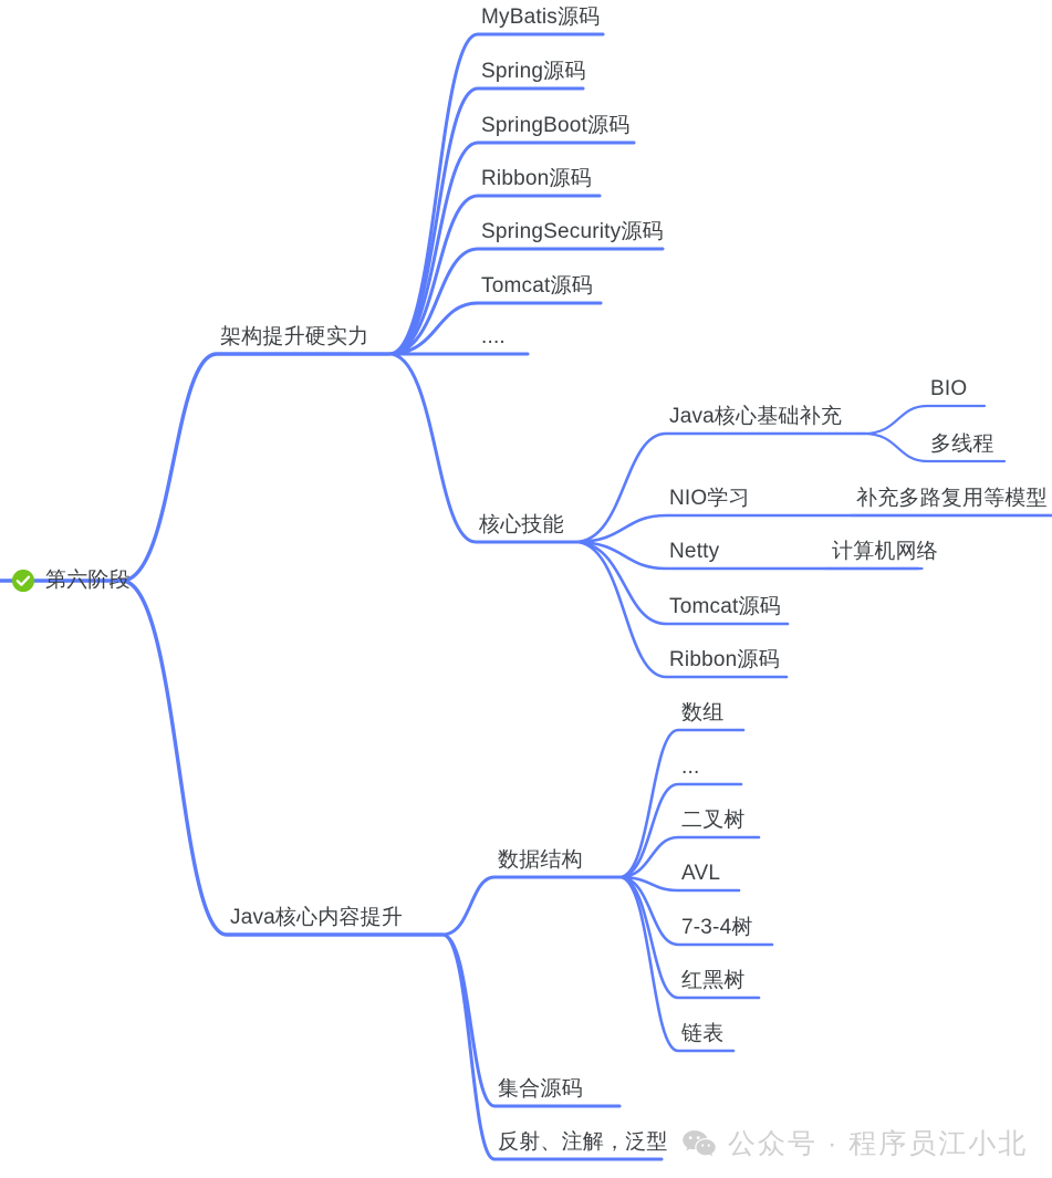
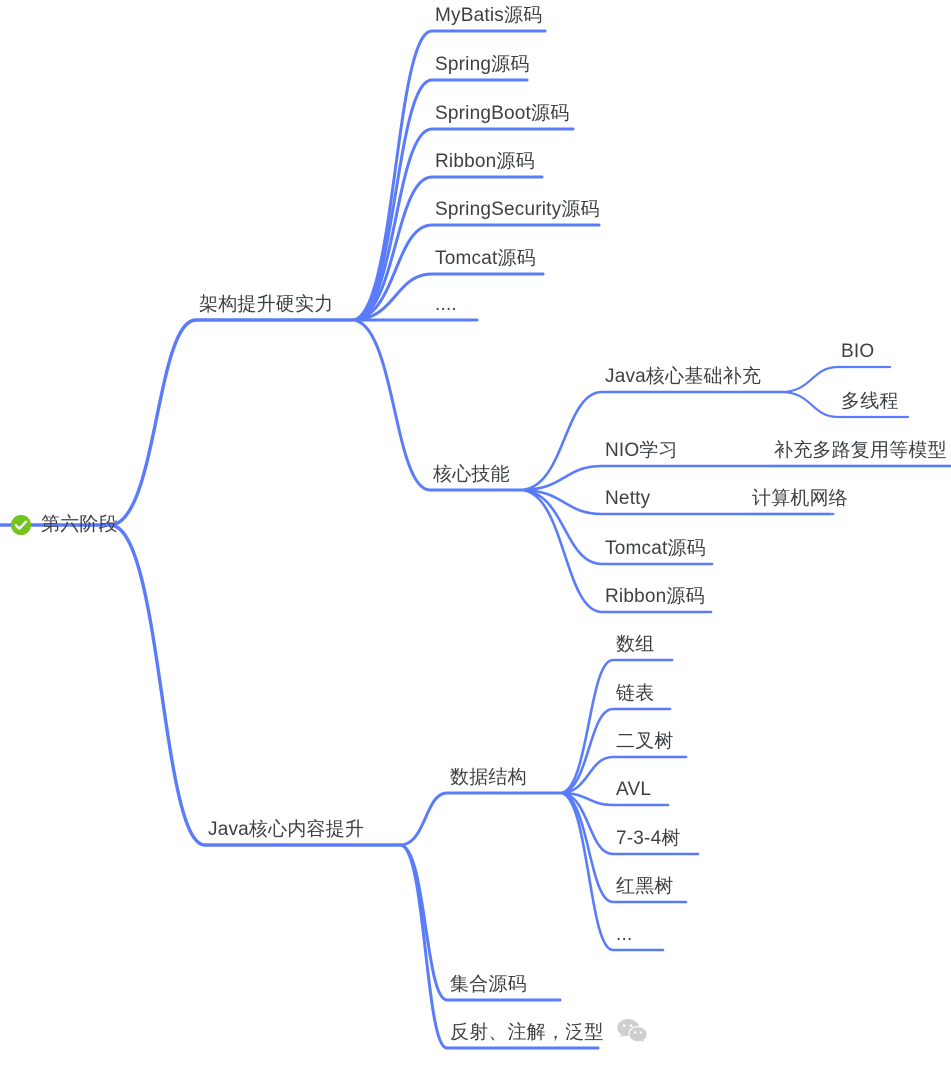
  架构提升硬实力
  MyBatis源码
  Spring源码
  SpringBoot源码
  Ribbon源码
  SpringSecurity源码
  Tomcat源码
  ....
  核心技能
  Java核心基础补充
  BIO
  多线程
  NIO学习
  补充多路复用等模型
  Netty
  计算机网络
  Tomcat源码
  Ribbon源码
  Java核心内容提升
  数据结构
  数组
- ...
+ 链表
  二叉树
  AVL
  7-3-4树
  红黑树
- 链表
+ ...
  集合源码
  反射、注解，泛型
  第六阶段
- 公众号 · 程序员江小北
